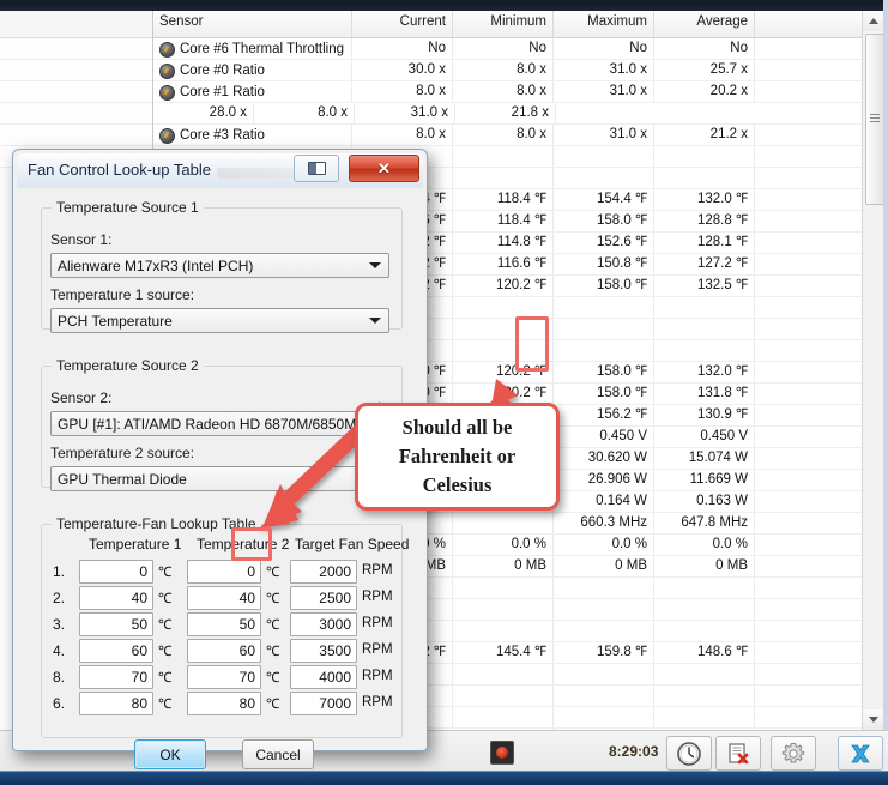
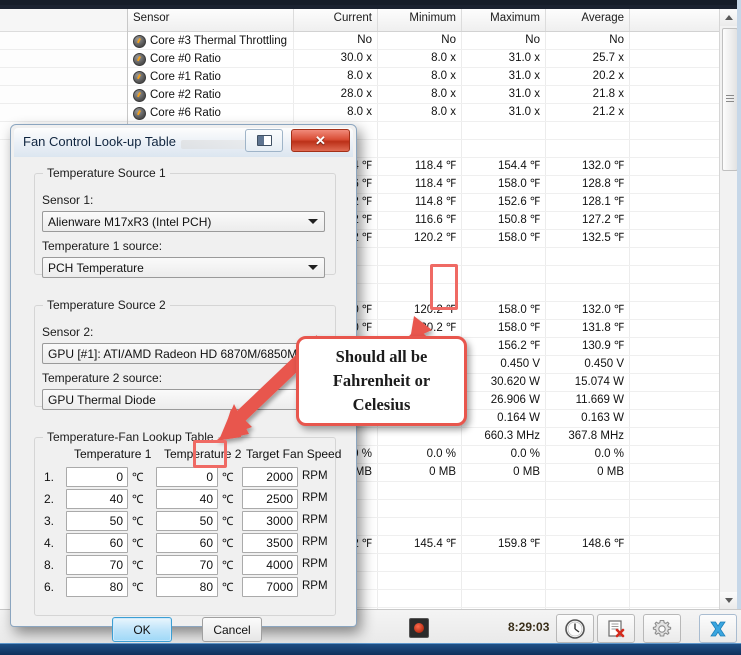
  Sensor
  Current
  Minimum
  Maximum
  Average
- Core #6 Thermal Throttling
+ Core #3 Thermal Throttling
  No
  No
  No
  No
  Core #0 Ratio
  30.0 x
  8.0 x
  31.0 x
  25.7 x
  Core #1 Ratio
  8.0 x
  8.0 x
  31.0 x
  20.2 x
+ Core #2 Ratio
  28.0 x
  8.0 x
  31.0 x
  21.8 x
- Core #3 Ratio
+ Core #6 Ratio
  8.0 x
  8.0 x
  31.0 x
  21.2 x
  118.4 ℉
  154.4 ℉
  132.0 ℉
  118.4 ℉
  158.0 ℉
  128.8 ℉
  114.8 ℉
  152.6 ℉
  128.1 ℉
  116.6 ℉
  150.8 ℉
  127.2 ℉
  120.2 ℉
  158.0 ℉
  132.5 ℉
  120.2 ℉
  158.0 ℉
  132.0 ℉
  158.0 ℉
  131.8 ℉
  156.2 ℉
  130.9 ℉
  0.450 V
  0.450 V
  30.620 W
  15.074 W
  26.906 W
  11.669 W
  0.164 W
  0.163 W
  660.3 MHz
- 647.8 MHz
+ 367.8 MHz
  0.0 %
  0.0 %
  0.0 %
  MB
  0 MB
  0 MB
  0 MB
  145.4 ℉
  159.8 ℉
  148.6 ℉
  8:29:03
  Fan Control Look-up Table
  ✕
  Temperature Source 1
  Sensor 1:
  Alienware M17xR3 (Intel PCH)
  Temperature 1 source:
  PCH Temperature
  Temperature Source 2
  Sensor 2:
  GPU [#1]: ATI/AMD Radeon HD 6870M/6850M
  Temperature 2 source:
  GPU Thermal Diode
  Temperature-Fan Lookup Table
  Temperature 1
  Temperature 2
  Target Fan Speed
  1.
  0
  ℃
  0
  ℃
  2000
  RPM
  2.
  40
  ℃
  40
  ℃
  2500
  RPM
  3.
  50
  ℃
  50
  ℃
  3000
  RPM
  4.
  60
  ℃
  60
  ℃
  3500
  RPM
  8.
  70
  ℃
  70
  ℃
  4000
  RPM
  6.
  80
  ℃
  80
  ℃
  7000
  RPM
  OK
  Cancel
  Should all be
  Fahrenheit or
  Celesius
